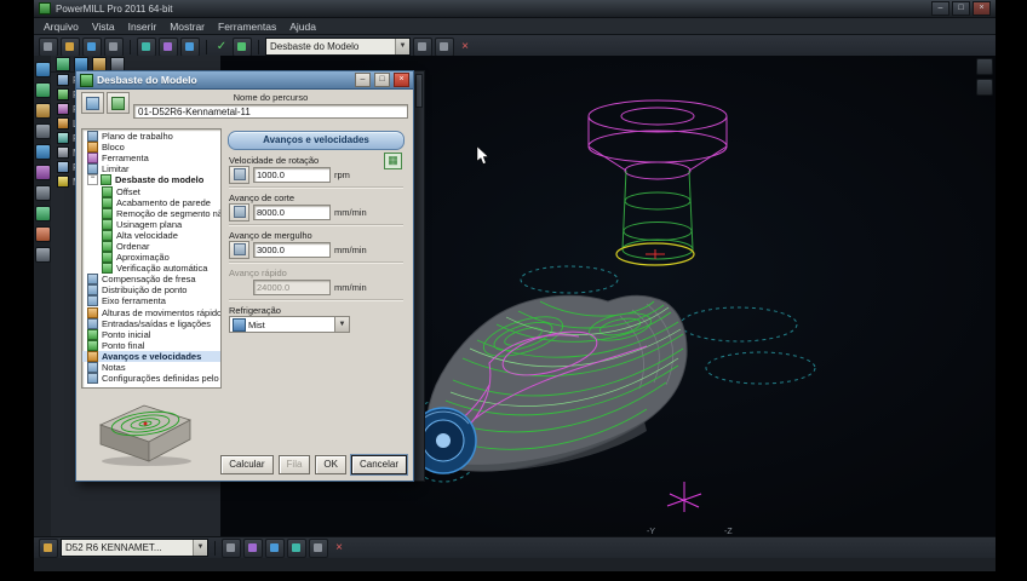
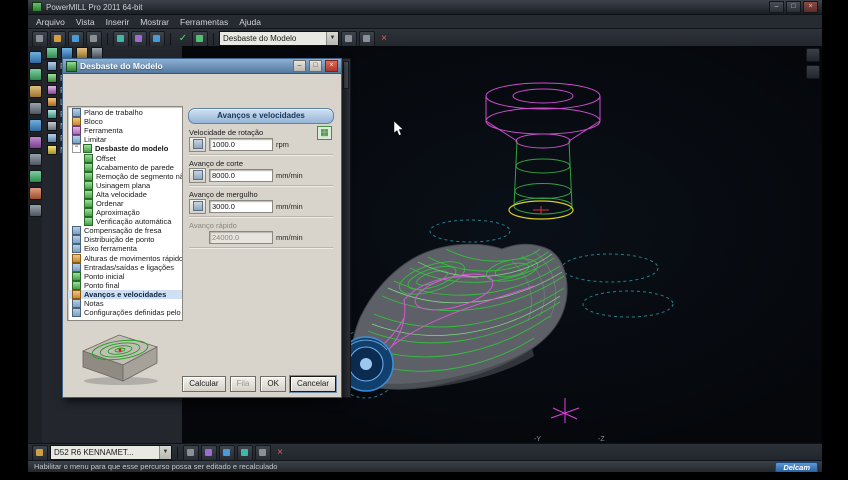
  PowerMILL Pro 2011 64-bit
  Arquivo
  Vista
  Inserir
  Mostrar
  Ferramentas
  Ajuda
  ✓
  Desbaste do Modelo
  ×
  Desbaste do Modelo
- Nome do percurso
- 01-D52R6-Kennametal-11
  Plano de trabalho
  Bloco
  Ferramenta
  Limitar
  Desbaste do modelo
  Offset
  Acabamento de parede
  Remoção de segmento nã
  Usinagem plana
  Alta velocidade
  Ordenar
  Aproximação
  Verificação automática
  Compensação de fresa
  Distribuição de ponto
  Eixo ferramenta
  Alturas de movimentos rápido
  Entradas/saídas e ligações
  Ponto inicial
  Ponto final
  Avanços e velocidades
  Notas
  Configurações definidas pelo
  Avanços e velocidades
  ▦
  Velocidade de rotação
  1000.0
  rpm
  Avanço de corte
  8000.0
  mm/min
  Avanço de mergulho
  3000.0
  mm/min
  Avanço rápido
  24000.0
  mm/min
- Refrigeração
- Mist
  Calcular
  Fila
  OK
  Cancelar
  D52 R6 KENNAMET...
  ×
+ Habilitar o menu para que esse percurso possa ser editado e recalculado
+ Delcam
